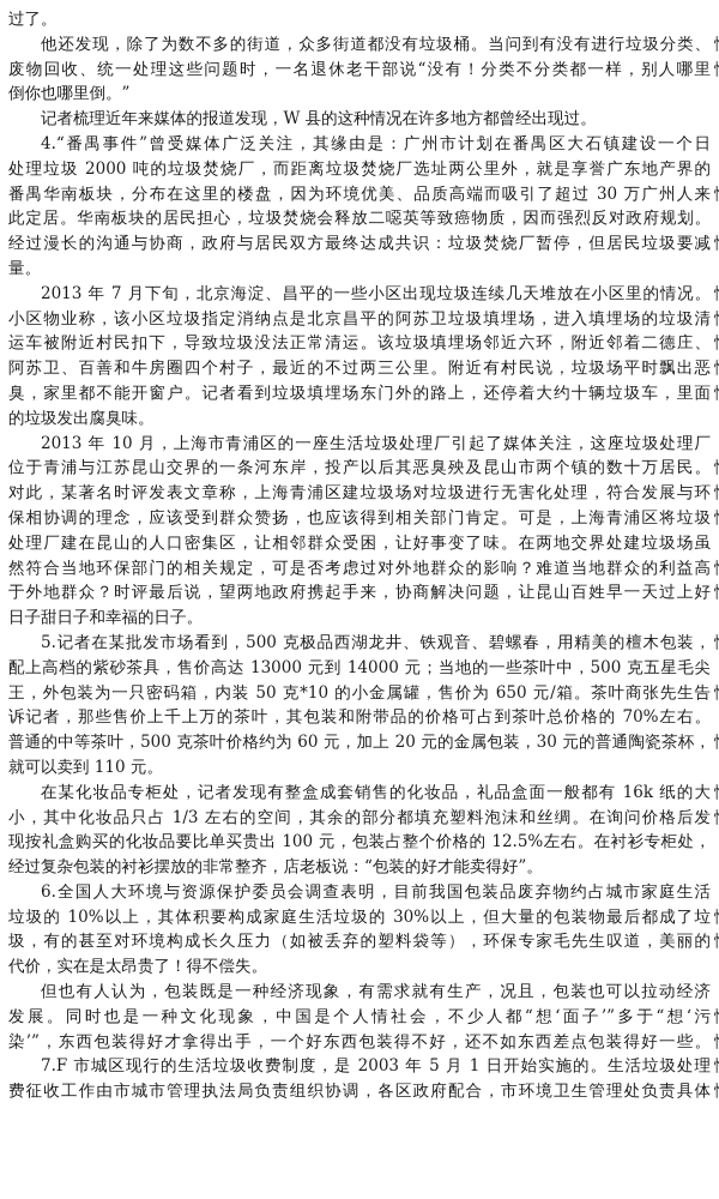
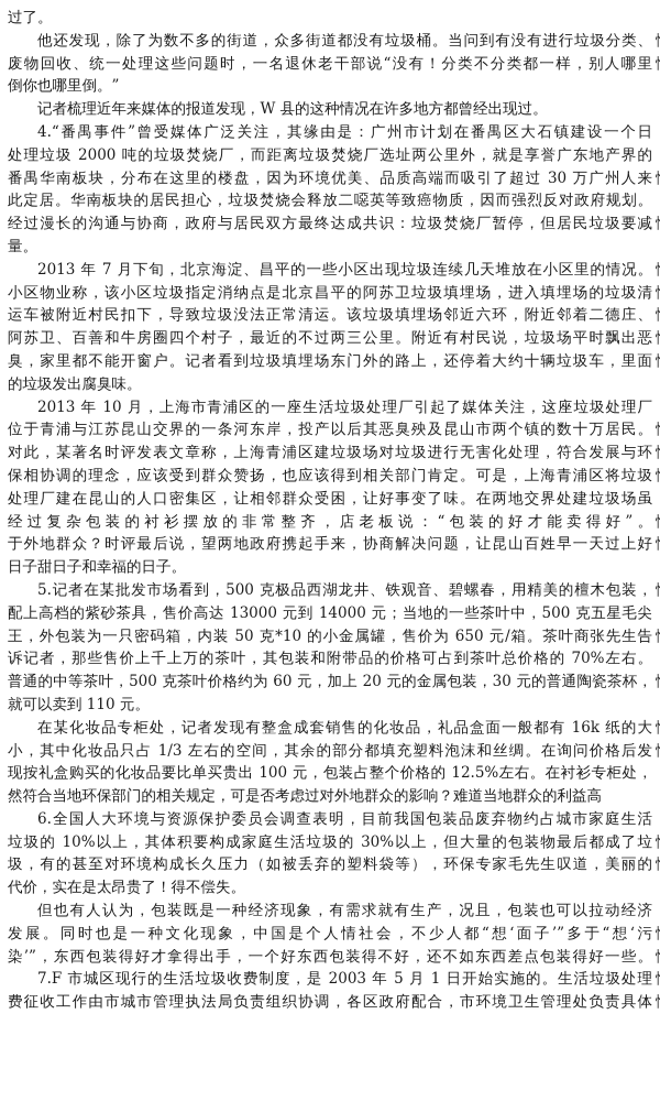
  过了。
  他还发现，除了为数不多的街道，众多街道都没有垃圾桶。当问到有没有进行垃圾分类、
  废物回收、统一处理这些问题时，一名退休老干部说“没有！分类不分类都一样，别人哪里
  倒你也哪里倒。”
  记者梳理近年来媒体的报道发现，W 县的这种情况在许多地方都曾经出现过。
  4.“番禺事件”曾受媒体广泛关注，其缘由是：广州市计划在番禺区大石镇建设一个日
  处理垃圾 2000 吨的垃圾焚烧厂，而距离垃圾焚烧厂选址两公里外，就是享誉广东地产界的
  番禺华南板块，分布在这里的楼盘，因为环境优美、品质高端而吸引了超过 30 万广州人来
  此定居。华南板块的居民担心，垃圾焚烧会释放二噁英等致癌物质，因而强烈反对政府规划。
  经过漫长的沟通与协商，政府与居民双方最终达成共识：垃圾焚烧厂暂停，但居民垃圾要减
  量。
  2013 年 7 月下旬，北京海淀、昌平的一些小区出现垃圾连续几天堆放在小区里的情况。
  小区物业称，该小区垃圾指定消纳点是北京昌平的阿苏卫垃圾填埋场，进入填埋场的垃圾清
  运车被附近村民扣下，导致垃圾没法正常清运。该垃圾填埋场邻近六环，附近邻着二德庄、
  阿苏卫、百善和牛房圈四个村子，最近的不过两三公里。附近有村民说，垃圾场平时飘出恶
  臭，家里都不能开窗户。记者看到垃圾填埋场东门外的路上，还停着大约十辆垃圾车，里面
  的垃圾发出腐臭味。
  2013 年 10 月，上海市青浦区的一座生活垃圾处理厂引起了媒体关注，这座垃圾处理厂
  位于青浦与江苏昆山交界的一条河东岸，投产以后其恶臭殃及昆山市两个镇的数十万居民。
  对此，某著名时评发表文章称，上海青浦区建垃圾场对垃圾进行无害化处理，符合发展与环
  保相协调的理念，应该受到群众赞扬，也应该得到相关部门肯定。可是，上海青浦区将垃圾
  处理厂建在昆山的人口密集区，让相邻群众受困，让好事变了味。在两地交界处建垃圾场虽
- 然符合当地环保部门的相关规定，可是否考虑过对外地群众的影响？难道当地群众的利益高
+ 经过复杂包装的衬衫摆放的非常整齐，店老板说：“包装的好才能卖得好”。
  于外地群众？时评最后说，望两地政府携起手来，协商解决问题，让昆山百姓早一天过上好
  日子甜日子和幸福的日子。
  5.记者在某批发市场看到，500 克极品西湖龙井、铁观音、碧螺春，用精美的檀木包装，
  配上高档的紫砂茶具，售价高达 13000 元到 14000 元；当地的一些茶叶中，500 克五星毛尖
  王，外包装为一只密码箱，内装 50 克*10 的小金属罐，售价为 650 元/箱。茶叶商张先生告
  诉记者，那些售价上千上万的茶叶，其包装和附带品的价格可占到茶叶总价格的 70%左右。
  普通的中等茶叶，500 克茶叶价格约为 60 元，加上 20 元的金属包装，30 元的普通陶瓷茶杯，
  就可以卖到 110 元。
  在某化妆品专柜处，记者发现有整盒成套销售的化妆品，礼品盒面一般都有 16k 纸的大
  小，其中化妆品只占 1/3 左右的空间，其余的部分都填充塑料泡沫和丝绸。在询问价格后发
  现按礼盒购买的化妆品要比单买贵出 100 元，包装占整个价格的 12.5%左右。在衬衫专柜处，
- 经过复杂包装的衬衫摆放的非常整齐，店老板说：“包装的好才能卖得好”。
+ 然符合当地环保部门的相关规定，可是否考虑过对外地群众的影响？难道当地群众的利益高
  6.全国人大环境与资源保护委员会调查表明，目前我国包装品废弃物约占城市家庭生活
  垃圾的 10%以上，其体积要构成家庭生活垃圾的 30%以上，但大量的包装物最后都成了垃
  圾，有的甚至对环境构成长久压力（如被丢弃的塑料袋等），环保专家毛先生叹道，美丽的
  代价，实在是太昂贵了！得不偿失。
  但也有人认为，包装既是一种经济现象，有需求就有生产，况且，包装也可以拉动经济
  发展。同时也是一种文化现象，中国是个人情社会，不少人都“想‘面子’”多于“想‘污
  染’”，东西包装得好才拿得出手，一个好东西包装得不好，还不如东西差点包装得好一些。
  7.F 市城区现行的生活垃圾收费制度，是 2003 年 5 月 1 日开始实施的。生活垃圾处理
  费征收工作由市城市管理执法局负责组织协调，各区政府配合，市环境卫生管理处负责具体
